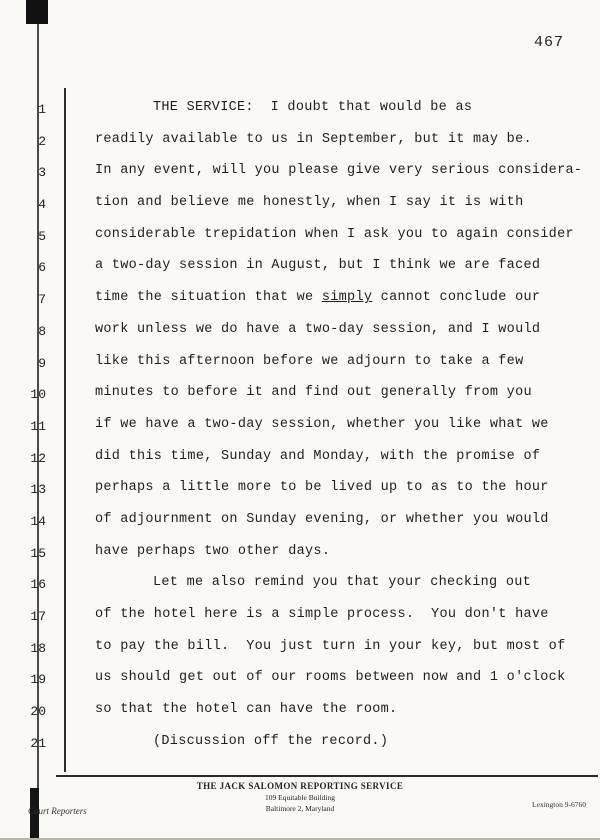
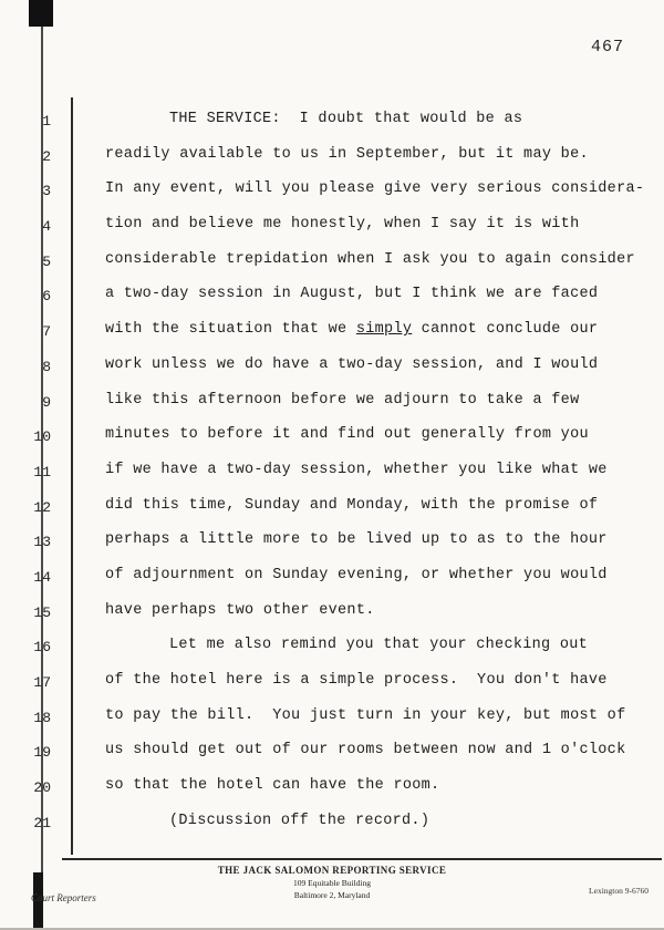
  467
  1
  THE SERVICE: I doubt that would be as
  2
  readily available to us in September, but it may be.
  3
  In any event, will you please give very serious considera-
  4
  tion and believe me honestly, when I say it is with
  5
  considerable trepidation when I ask you to again consider
  6
  a two-day session in August, but I think we are faced
  7
- time the situation that we simply cannot conclude our
+ with the situation that we simply cannot conclude our
  8
  work unless we do have a two-day session, and I would
  9
  like this afternoon before we adjourn to take a few
  10
  minutes to before it and find out generally from you
  11
  if we have a two-day session, whether you like what we
  12
  did this time, Sunday and Monday, with the promise of
  13
  perhaps a little more to be lived up to as to the hour
  14
  of adjournment on Sunday evening, or whether you would
  15
- have perhaps two other days.
+ have perhaps two other event.
  16
  Let me also remind you that your checking out
  17
  of the hotel here is a simple process. You don't have
  18
  to pay the bill. You just turn in your key, but most of
  19
  us should get out of our rooms between now and 1 o'clock
  20
  so that the hotel can have the room.
  21
  (Discussion off the record.)
  THE JACK SALOMON REPORTING SERVICE
  109 Equitable Building
  Baltimore 2, Maryland
  Court Reporters
  Lexington 9-6760
